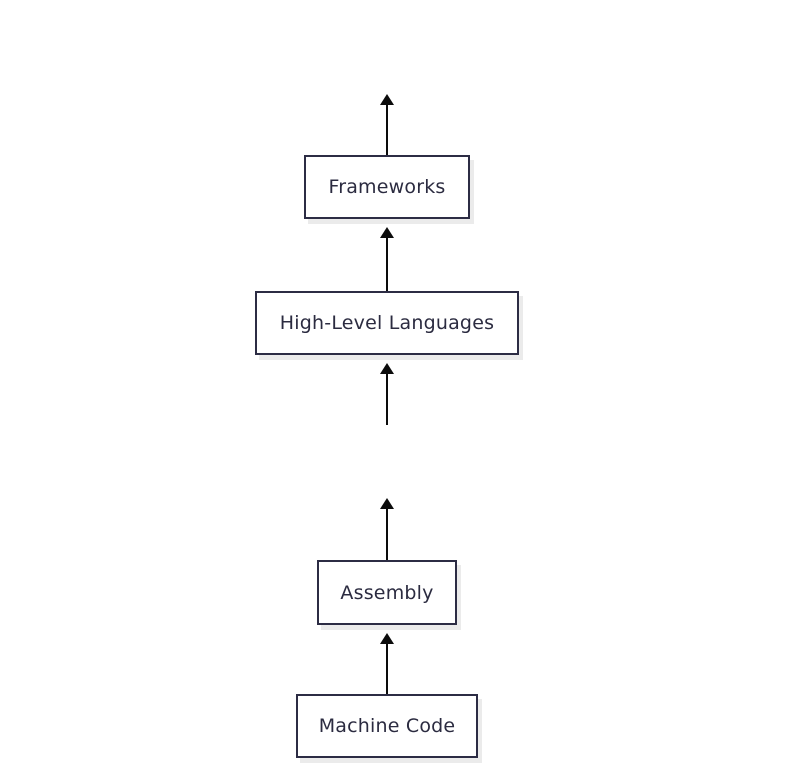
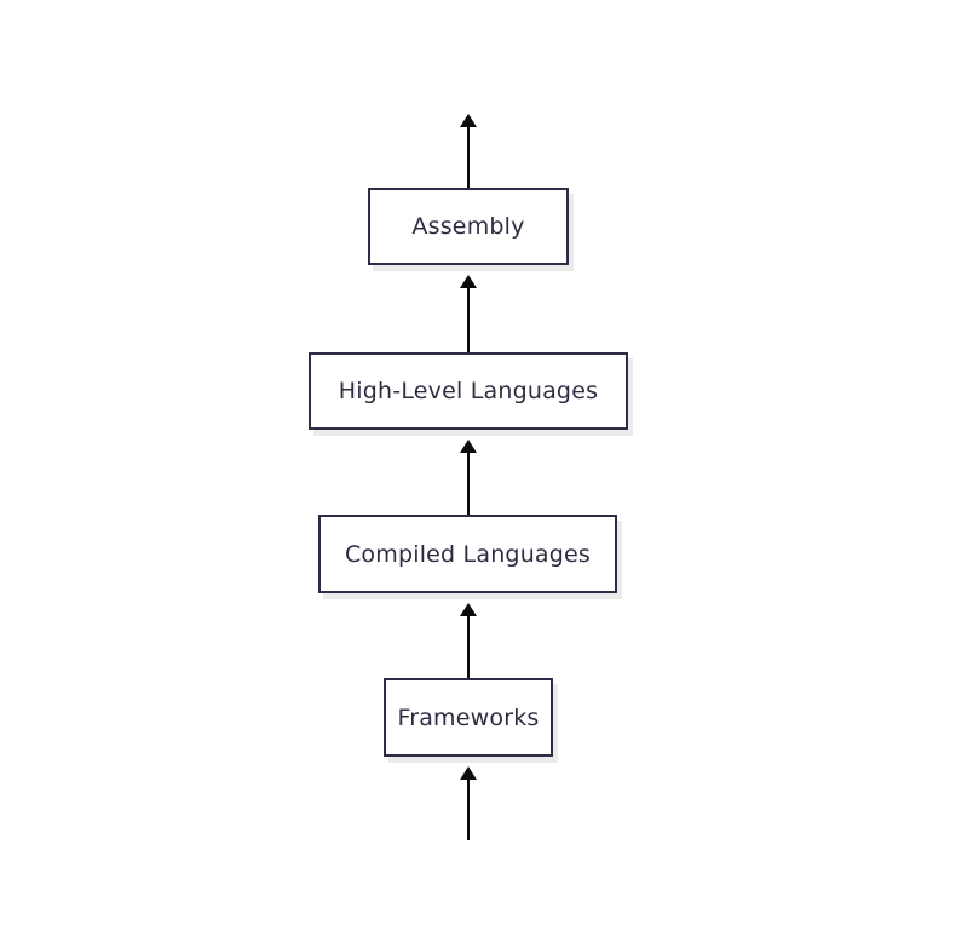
- Frameworks
+ Assembly
  High-Level Languages
+ Compiled Languages
- Assembly
+ Frameworks
- Machine Code
